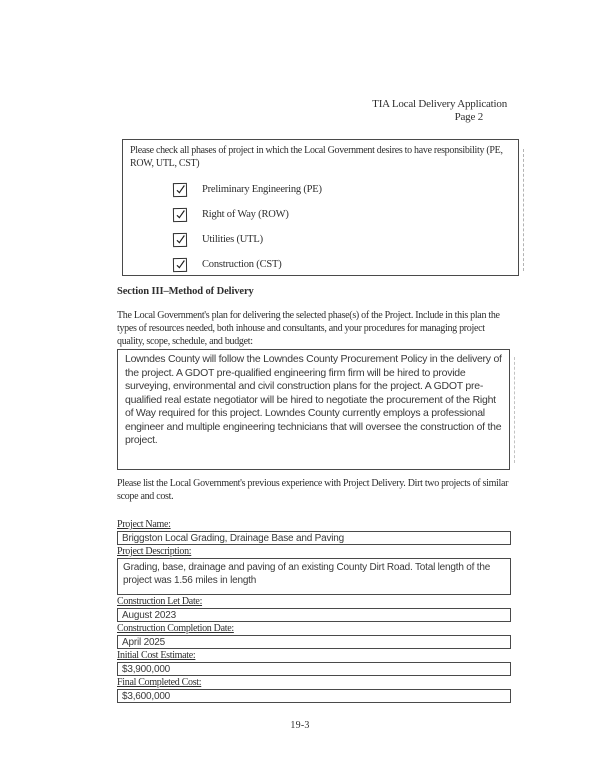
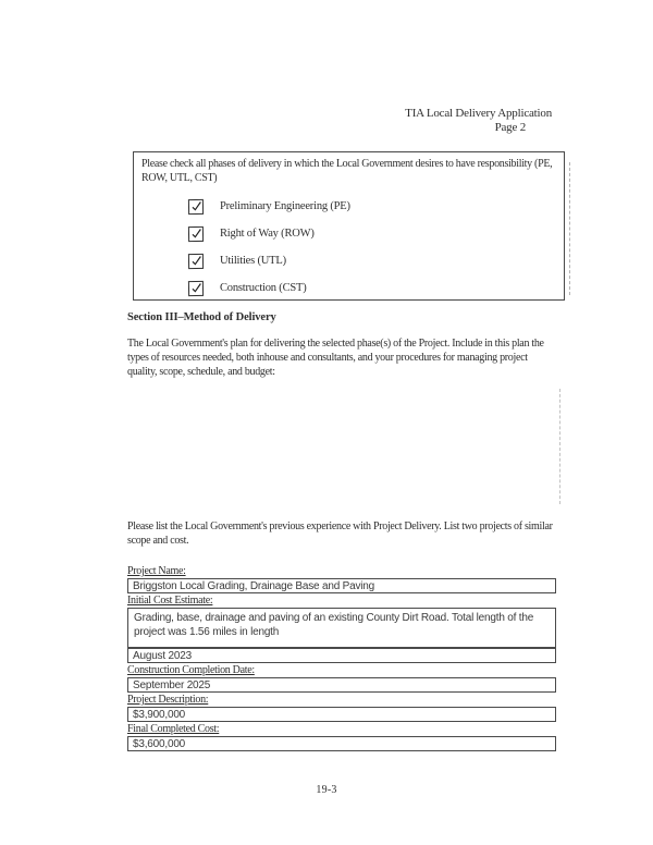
  TIA Local Delivery Application
  Page 2
- Please check all phases of project in which the Local Government desires to have responsibility (PE, ROW, UTL, CST)
+ Please check all phases of delivery in which the Local Government desires to have responsibility (PE, ROW, UTL, CST)
  Preliminary Engineering (PE)
  Right of Way (ROW)
  Utilities (UTL)
  Construction (CST)
  Section III–Method of Delivery
  The Local Government's plan for delivering the selected phase(s) of the Project. Include in this plan the types of resources needed, both inhouse and consultants, and your procedures for managing project quality, scope, schedule, and budget:
- Lowndes County will follow the Lowndes County Procurement Policy in the delivery of the project. A GDOT pre-qualified engineering firm firm will be hired to provide surveying, environmental and civil construction plans for the project. A GDOT pre-qualified real estate negotiator will be hired to negotiate the procurement of the Right of Way required for this project. Lowndes County currently employs a professional engineer and multiple engineering technicians that will oversee the construction of the project.
- Please list the Local Government's previous experience with Project Delivery. Dirt two projects of similar scope and cost.
+ Please list the Local Government's previous experience with Project Delivery. List two projects of similar scope and cost.
  Project Name:
  Briggston Local Grading, Drainage Base and Paving
- Project Description:
+ Initial Cost Estimate:
  Grading, base, drainage and paving of an existing County Dirt Road. Total length of the project was 1.56 miles in length
- Construction Let Date:
  August 2023
  Construction Completion Date:
- April 2025
+ September 2025
- Initial Cost Estimate:
+ Project Description:
  $3,900,000
  Final Completed Cost:
  $3,600,000
  19-3
